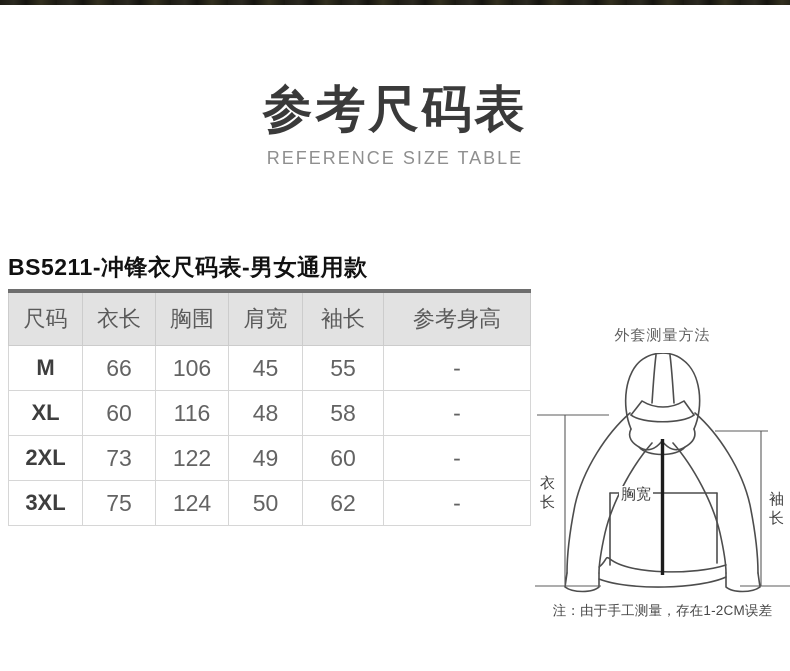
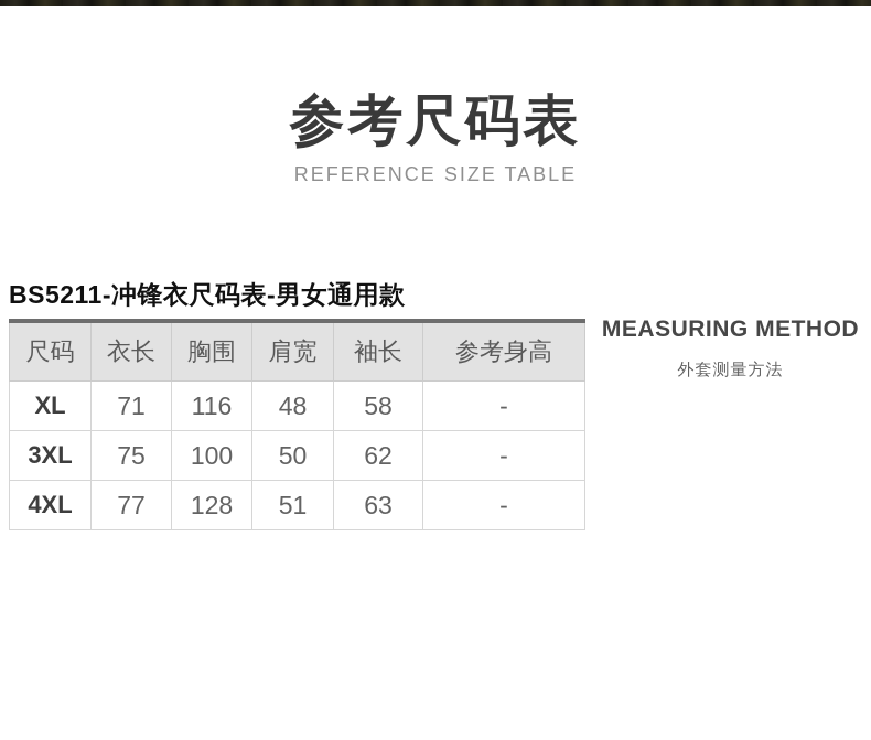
  参考尺码表
  REFERENCE SIZE TABLE
  BS5211-冲锋衣尺码表-男女通用款
  尺码	衣长	胸围	肩宽	袖长	参考身高
- M	66	106	45	55	-
- XL	60	116	48	58	-
+ XL	71	116	48	58	-
- 2XL	73	122	49	60	-
- 3XL	75	124	50	62	-
+ 3XL	75	100	50	62	-
+ 4XL	77	128	51	63	-
+ MEASURING METHOD
  外套测量方法
- 衣长
- 胸宽
- 袖长
- 注：由于手工测量，存在1-2CM误差
